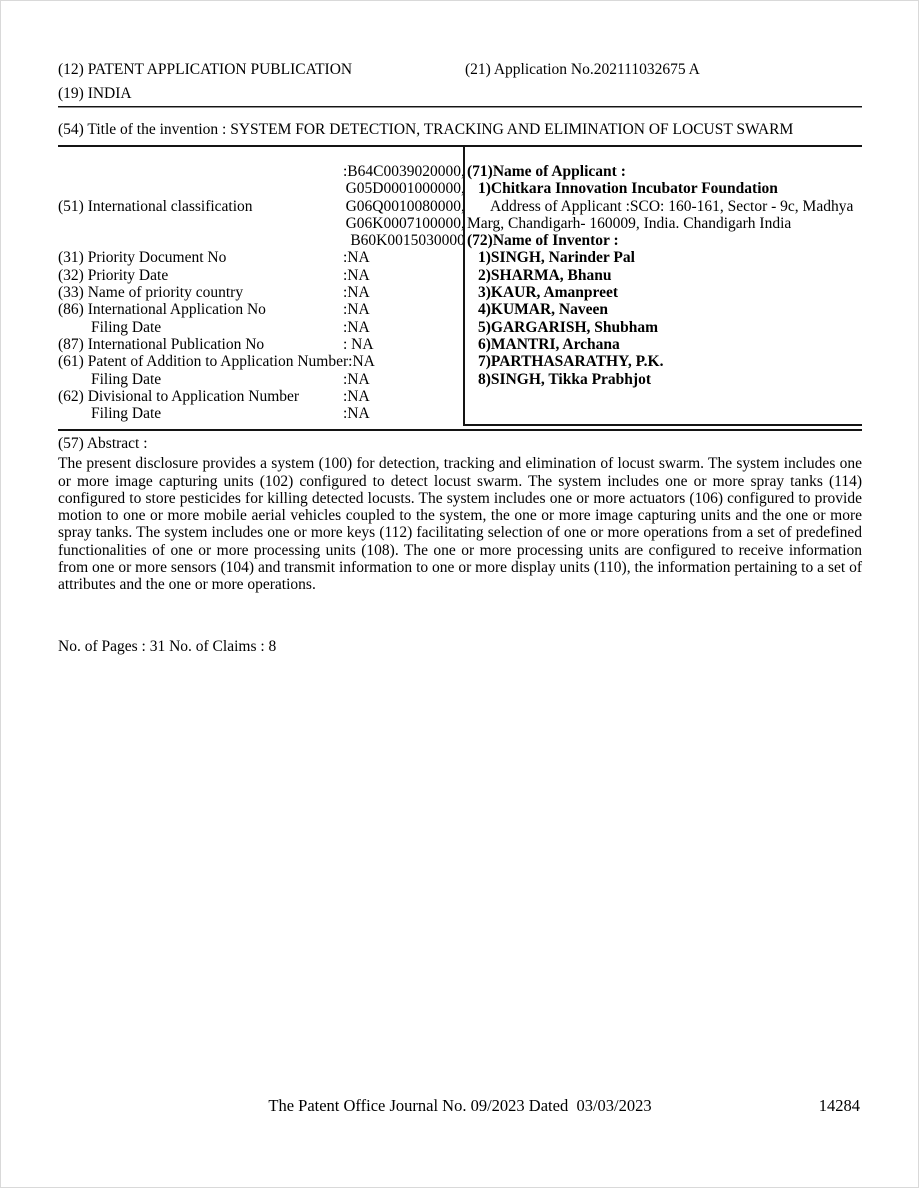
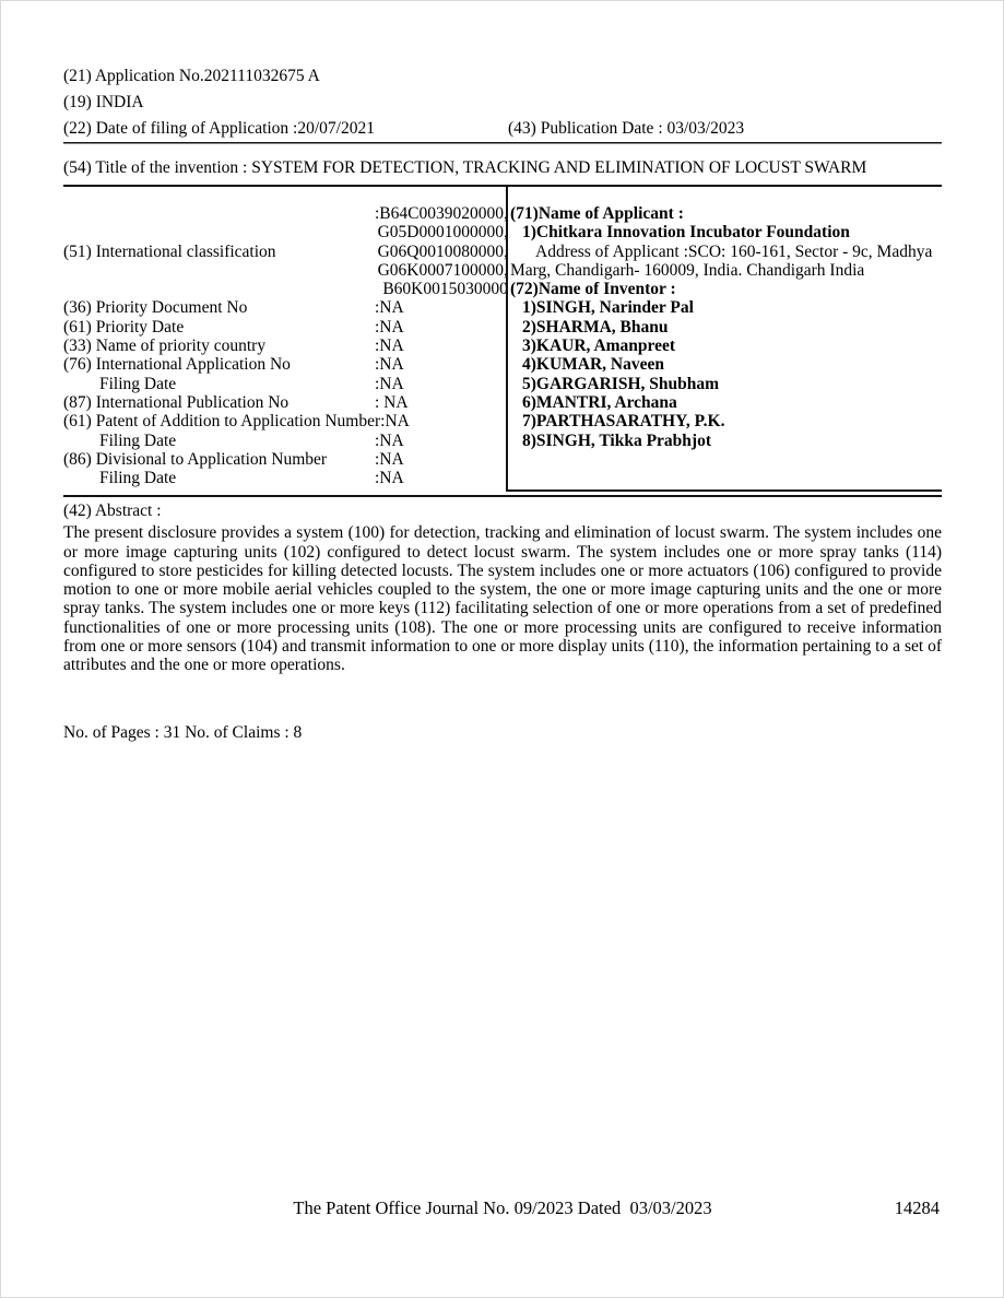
- (12) PATENT APPLICATION PUBLICATION
  (21) Application No.202111032675 A
  (19) INDIA
+ (22) Date of filing of Application :20/07/2021
+ (43) Publication Date : 03/03/2023
  (54) Title of the invention : SYSTEM FOR DETECTION, TRACKING AND ELIMINATION OF LOCUST SWARM
  (51) International classification
  :B64C0039020000,
  G05D0001000000,
  G06Q0010080000,
  G06K0007100000,
  B60K0015030000
- (31) Priority Document No
+ (36) Priority Document No
  :NA
- (32) Priority Date
+ (61) Priority Date
  :NA
  (33) Name of priority country
  :NA
- (86) International Application No
+ (76) International Application No
  :NA
  Filing Date
  :NA
  (87) International Publication No
  : NA
  (61) Patent of Addition to Application Number
  :NA
  Filing Date
  :NA
- (62) Divisional to Application Number
+ (86) Divisional to Application Number
  :NA
  Filing Date
  :NA
  (71)Name of Applicant :
  1)Chitkara Innovation Incubator Foundation
  Address of Applicant :SCO: 160-161, Sector - 9c, Madhya Marg, Chandigarh- 160009, India. Chandigarh India
  (72)Name of Inventor :
  1)SINGH, Narinder Pal
  2)SHARMA, Bhanu
  3)KAUR, Amanpreet
  4)KUMAR, Naveen
  5)GARGARISH, Shubham
  6)MANTRI, Archana
  7)PARTHASARATHY, P.K.
  8)SINGH, Tikka Prabhjot
- (57) Abstract :
+ (42) Abstract :
  The present disclosure provides a system (100) for detection, tracking and elimination of locust swarm. The system includes one or more image capturing units (102) configured to detect locust swarm. The system includes one or more spray tanks (114) configured to store pesticides for killing detected locusts. The system includes one or more actuators (106) configured to provide motion to one or more mobile aerial vehicles coupled to the system, the one or more image capturing units and the one or more spray tanks. The system includes one or more keys (112) facilitating selection of one or more operations from a set of predefined functionalities of one or more processing units (108). The one or more processing units are configured to receive information from one or more sensors (104) and transmit information to one or more display units (110), the information pertaining to a set of attributes and the one or more operations.
  No. of Pages : 31 No. of Claims : 8
  The Patent Office Journal No. 09/2023 Dated 03/03/2023
  14284
